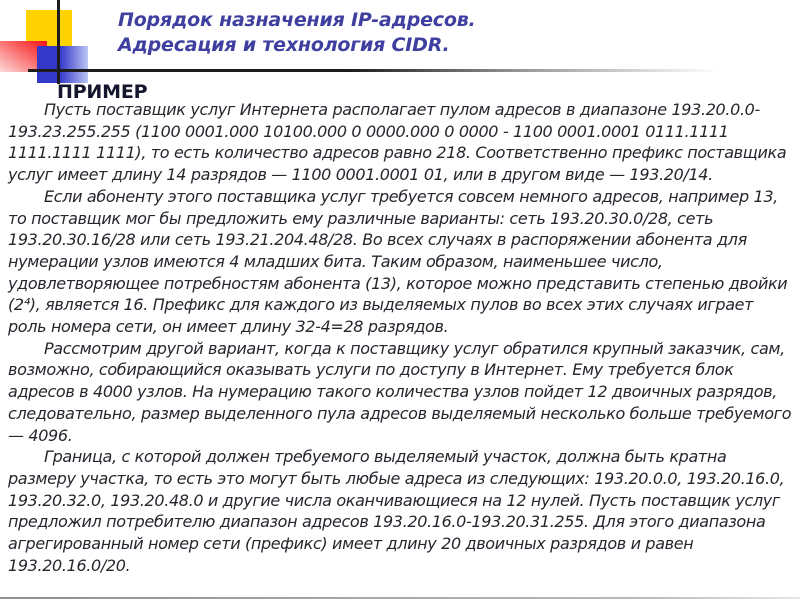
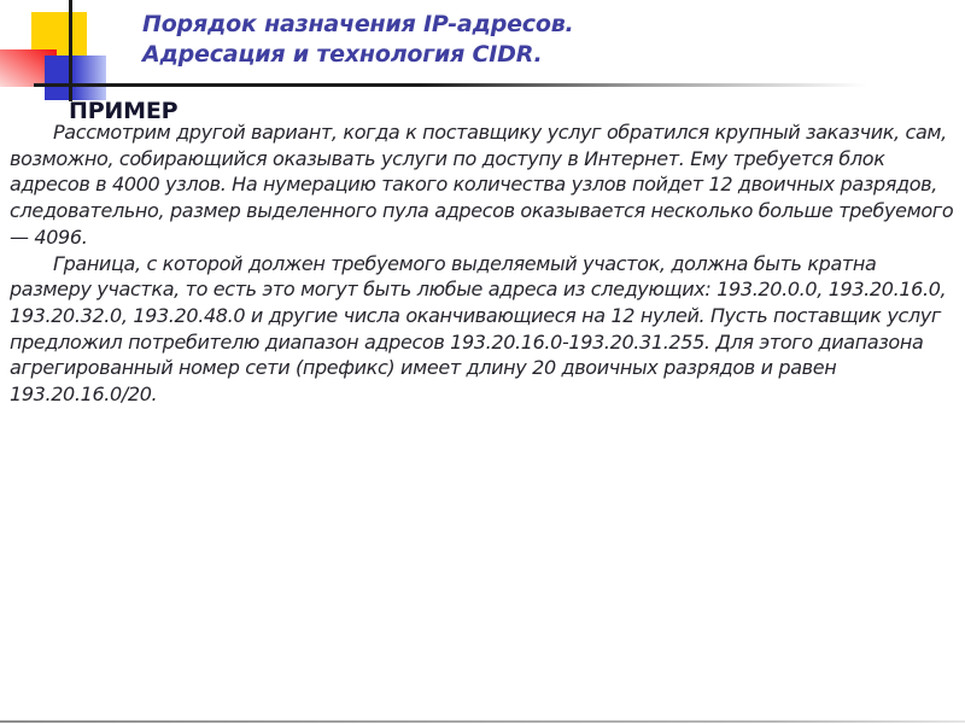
  Порядок назначения IP-адресов.
  Адресация и технология CIDR.
  ПРИМЕР
- Пусть поставщик услуг Интернета располагает пулом адресов в диапазоне 193.20.0.0-193.23.255.255 (1100 0001.000 10100.000 0 0000.000 0 0000 - 1100 0001.0001 0111.1111 1111.1111 1111), то есть количество адресов равно 218. Соответственно префикс поставщика услуг имеет длину 14 разрядов — 1100 0001.0001 01, или в другом виде — 193.20/14.
- Если абоненту этого поставщика услуг требуется совсем немного адресов, например 13, то поставщик мог бы предложить ему различные варианты: сеть 193.20.30.0/28, сеть 193.20.30.16/28 или сеть 193.21.204.48/28. Во всех случаях в распоряжении абонента для нумерации узлов имеются 4 младших бита. Таким образом, наименьшее число, удовлетворяющее потребностям абонента (13), которое можно представить степенью двойки (2⁴), является 16. Префикс для каждого из выделяемых пулов во всех этих случаях играет роль номера сети, он имеет длину 32-4=28 разрядов.
- Рассмотрим другой вариант, когда к поставщику услуг обратился крупный заказчик, сам, возможно, собирающийся оказывать услуги по доступу в Интернет. Ему требуется блок адресов в 4000 узлов. На нумерацию такого количества узлов пойдет 12 двоичных разрядов, следовательно, размер выделенного пула адресов выделяемый несколько больше требуемого — 4096.
+ Рассмотрим другой вариант, когда к поставщику услуг обратился крупный заказчик, сам, возможно, собирающийся оказывать услуги по доступу в Интернет. Ему требуется блок адресов в 4000 узлов. На нумерацию такого количества узлов пойдет 12 двоичных разрядов, следовательно, размер выделенного пула адресов оказывается несколько больше требуемого — 4096.
  Граница, с которой должен требуемого выделяемый участок, должна быть кратна размеру участка, то есть это могут быть любые адреса из следующих: 193.20.0.0, 193.20.16.0, 193.20.32.0, 193.20.48.0 и другие числа оканчивающиеся на 12 нулей. Пусть поставщик услуг предложил потребителю диапазон адресов 193.20.16.0-193.20.31.255. Для этого диапазона агрегированный номер сети (префикс) имеет длину 20 двоичных разрядов и равен 193.20.16.0/20.
